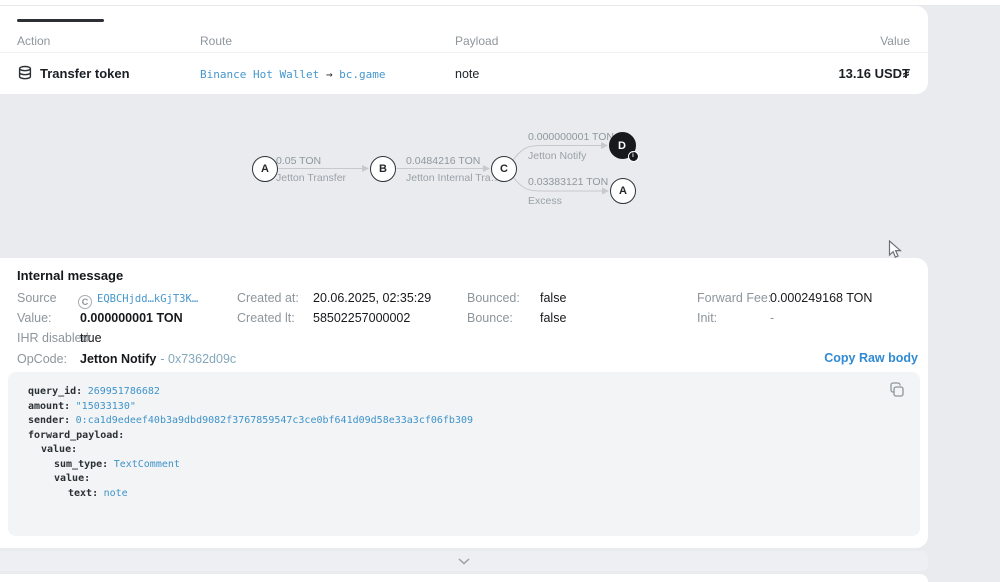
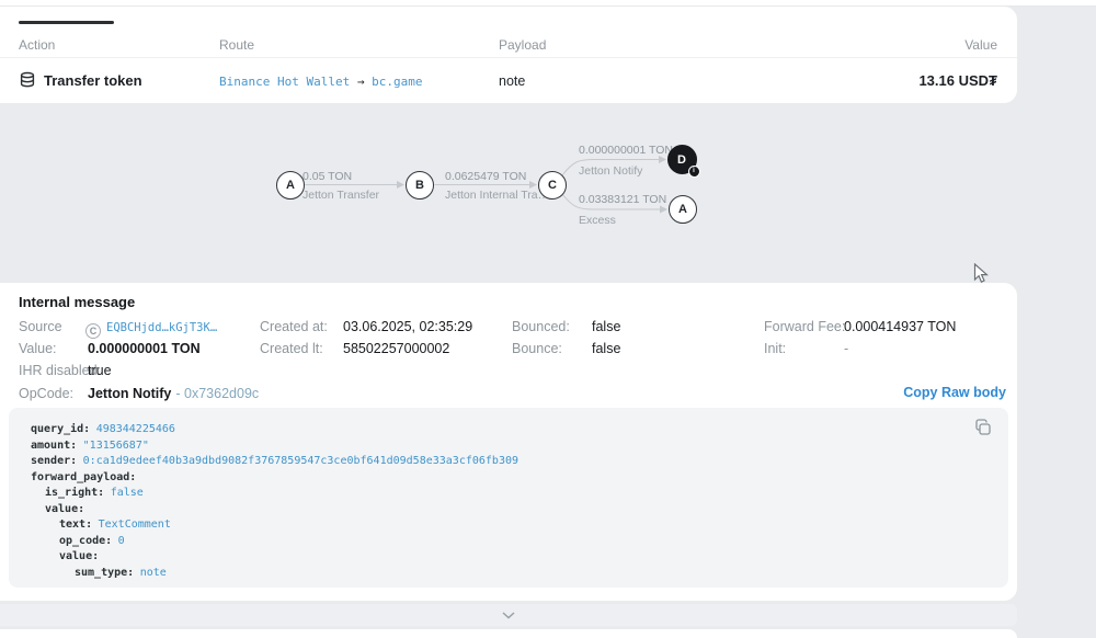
  Action
  Route
  Payload
  Value
  Transfer token
  Binance Hot Wallet → bc.game
  note
  13.16 USD₮
  0.05 TON
  Jetton Transfer
- 0.0484216 TON
+ 0.0625479 TON
  Jetton Internal Tra
  0.000000001 TON
  Jetton Notify
  0.03383121 TON
  Excess
  A
  B
  C
  D
  A
  Internal message
  Source
  C EQBCHjdd…kGjT3K…
  Value:
  0.000000001 TON
  IHR disabled:
  true
  OpCode:
  Jetton Notify - 0x7362d09c
  Created at:
- 20.06.2025, 02:35:29
+ 03.06.2025, 02:35:29
  Created lt:
  58502257000002
  Bounced:
  false
  Bounce:
  false
  Forward Fee:
- 0.000249168 TON
+ 0.000414937 TON
  Init:
  -
  Copy Raw body
- query_id: 269951786682
+ query_id: 498344225466
- amount: "15033130"
+ amount: "13156687"
  sender: 0:ca1d9edeef40b3a9dbd9082f3767859547c3ce0bf641d09d58e33a3cf06fb309
  forward_payload:
+ is_right: false
  value:
- sum_type: TextComment
+ text: TextComment
+ op_code: 0
  value:
- text: note
+ sum_type: note
